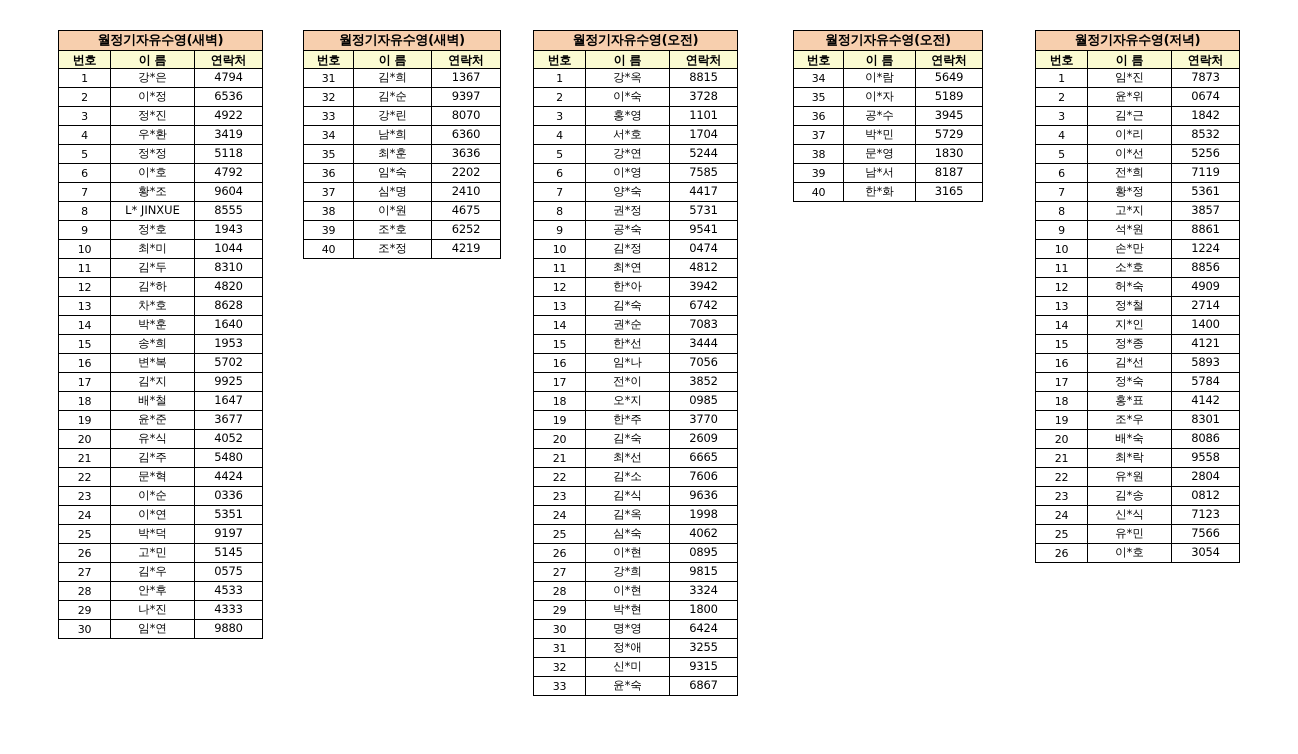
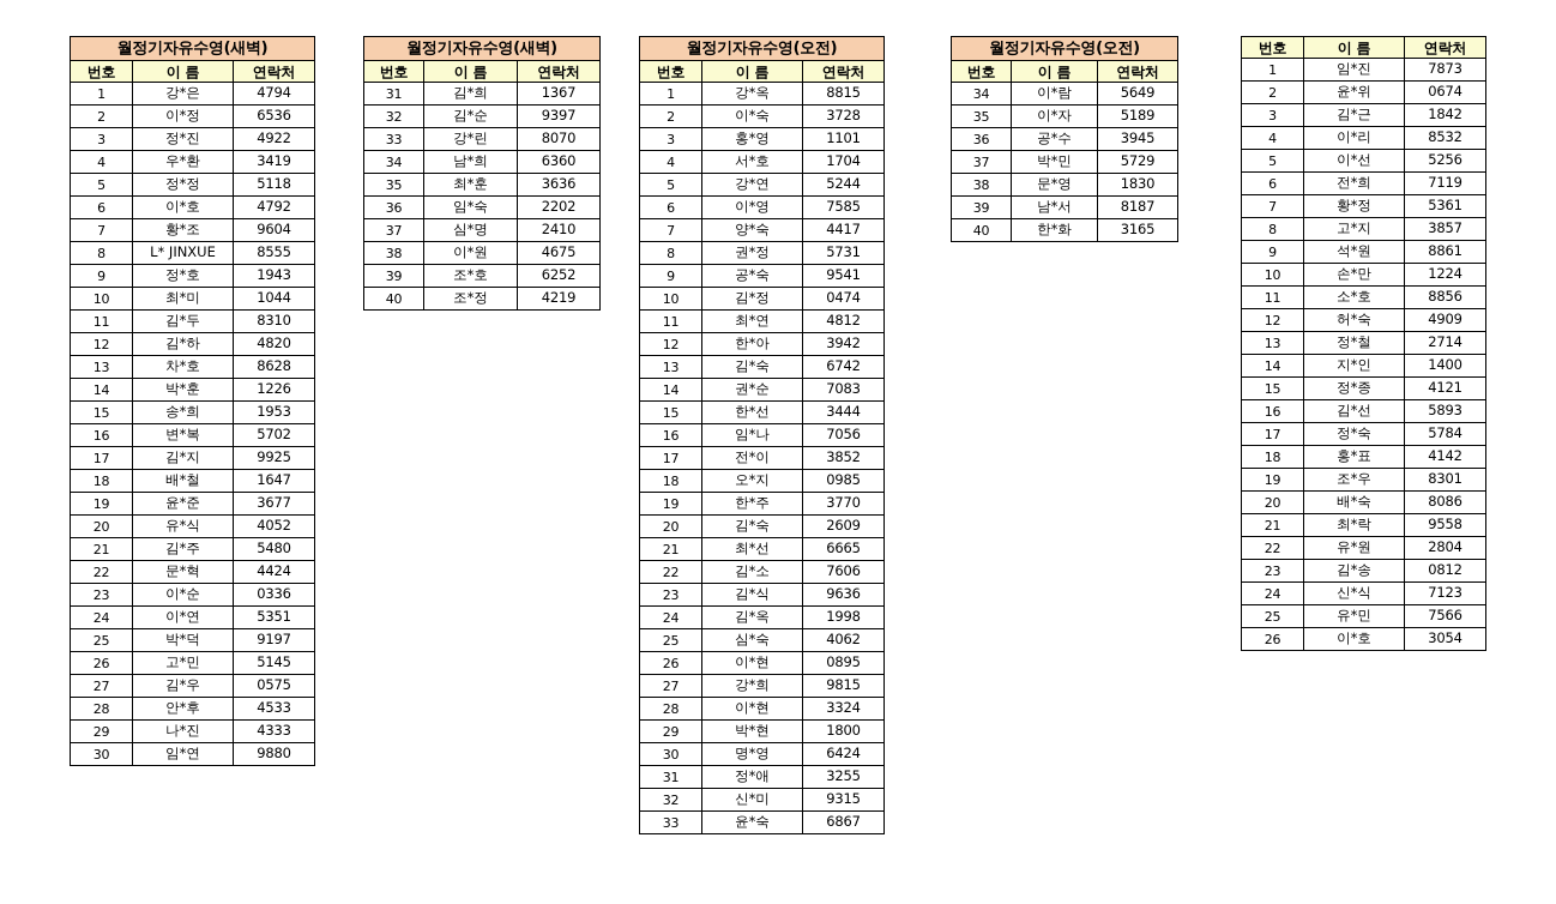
  월정기자유수영(새벽)
  번호	이 름	연락처
  1	강*은	4794
  2	이*정	6536
  3	정*진	4922
  4	우*환	3419
  5	정*정	5118
  6	이*호	4792
  7	황*조	9604
  8	L* JINXUE	8555
  9	정*호	1943
  10	최*미	1044
  11	김*두	8310
  12	김*하	4820
  13	차*호	8628
- 14	박*훈	1640
+ 14	박*훈	1226
  15	송*희	1953
  16	변*복	5702
  17	김*지	9925
  18	배*철	1647
  19	윤*준	3677
  20	유*식	4052
  21	김*주	5480
  22	문*혁	4424
  23	이*순	0336
  24	이*연	5351
  25	박*덕	9197
  26	고*민	5145
  27	김*우	0575
  28	안*후	4533
  29	나*진	4333
  30	임*연	9880
  월정기자유수영(새벽)
  번호	이 름	연락처
  31	김*희	1367
  32	김*순	9397
  33	강*린	8070
  34	남*희	6360
  35	최*훈	3636
  36	임*숙	2202
  37	심*명	2410
  38	이*원	4675
  39	조*호	6252
  40	조*정	4219
  월정기자유수영(오전)
  번호	이 름	연락처
  1	강*옥	8815
  2	이*숙	3728
  3	홍*영	1101
  4	서*호	1704
  5	강*연	5244
  6	이*영	7585
  7	양*숙	4417
  8	권*정	5731
  9	공*숙	9541
  10	김*정	0474
  11	최*연	4812
  12	한*아	3942
  13	김*숙	6742
  14	권*순	7083
  15	한*선	3444
  16	임*나	7056
  17	전*이	3852
  18	오*지	0985
  19	한*주	3770
  20	김*숙	2609
  21	최*선	6665
  22	김*소	7606
  23	김*식	9636
  24	김*옥	1998
  25	심*숙	4062
  26	이*현	0895
  27	강*희	9815
  28	이*현	3324
  29	박*현	1800
  30	명*영	6424
  31	정*애	3255
  32	신*미	9315
  33	윤*숙	6867
  월정기자유수영(오전)
  번호	이 름	연락처
  34	이*람	5649
  35	이*자	5189
  36	공*수	3945
  37	박*민	5729
  38	문*영	1830
  39	남*서	8187
  40	한*화	3165
- 월정기자유수영(저녁)
  번호	이 름	연락처
  1	임*진	7873
  2	윤*위	0674
  3	김*근	1842
  4	이*리	8532
  5	이*선	5256
  6	전*희	7119
  7	황*정	5361
  8	고*지	3857
  9	석*원	8861
  10	손*만	1224
  11	소*호	8856
  12	허*숙	4909
  13	정*철	2714
  14	지*인	1400
  15	정*종	4121
  16	김*선	5893
  17	정*숙	5784
  18	홍*표	4142
  19	조*우	8301
  20	배*숙	8086
  21	최*락	9558
  22	유*원	2804
  23	김*송	0812
  24	신*식	7123
  25	유*민	7566
  26	이*호	3054
